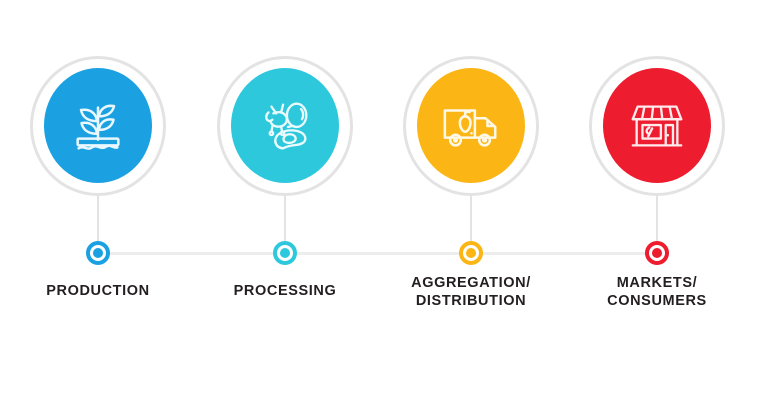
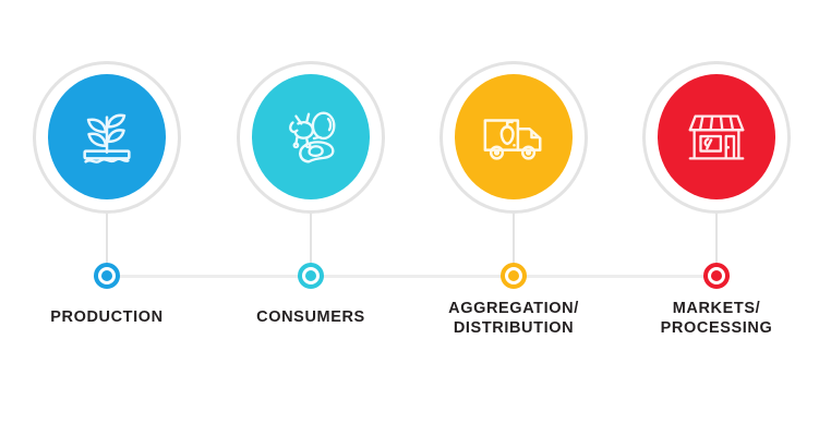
  PRODUCTION
- PROCESSING
+ CONSUMERS
  AGGREGATION/
  DISTRIBUTION
  MARKETS/
- CONSUMERS
+ PROCESSING
